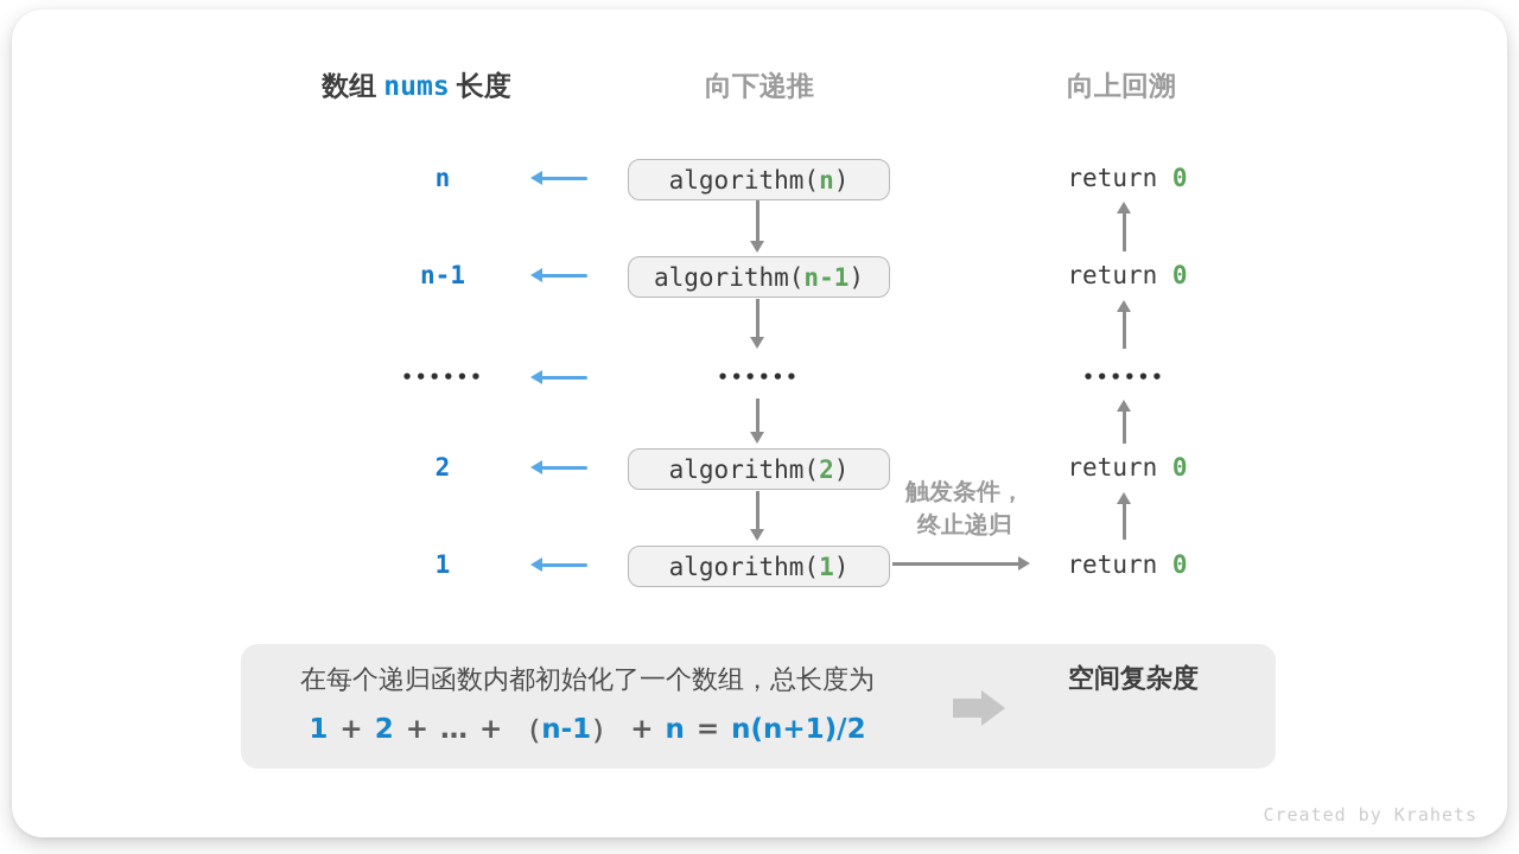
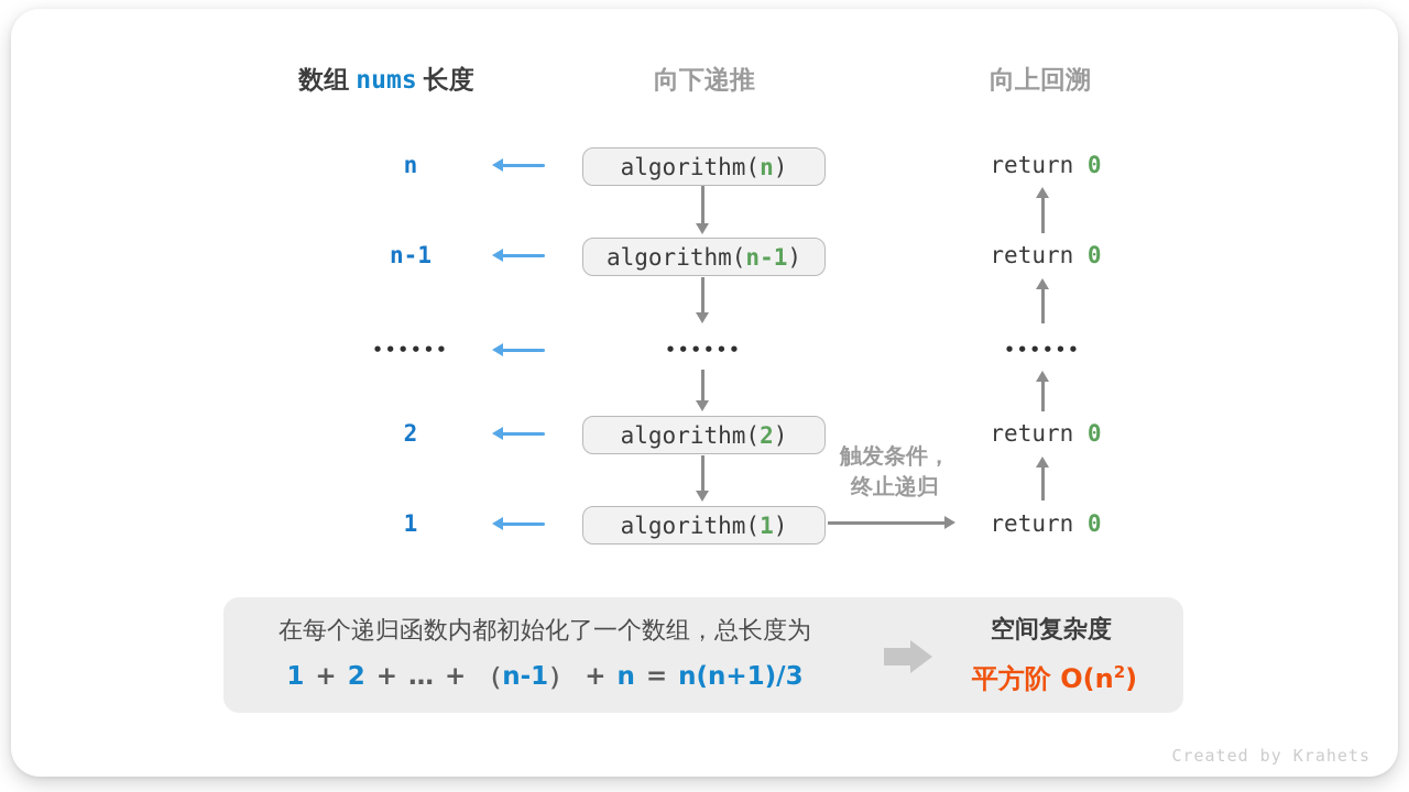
  数组 nums 长度
  向下递推
  向上回溯
  n
  n-1
  ••••••
  2
  1
  algorithm(
  n
  )
  algorithm(
  n-1
  )
  ••••••
  algorithm(
  2
  )
  algorithm(
  1
  )
  return 0
  return 0
  ••••••
  return 0
  return 0
  触发条件，
  终止递归
  在每个递归函数内都初始化了一个数组，总长度为
- 1 + 2 + … + （n-1） + n = n(n+1)/2
+ 1 + 2 + … + （n-1） + n = n(n+1)/3
  空间复杂度
+ 平方阶 O(n2)
  Created by Krahets
